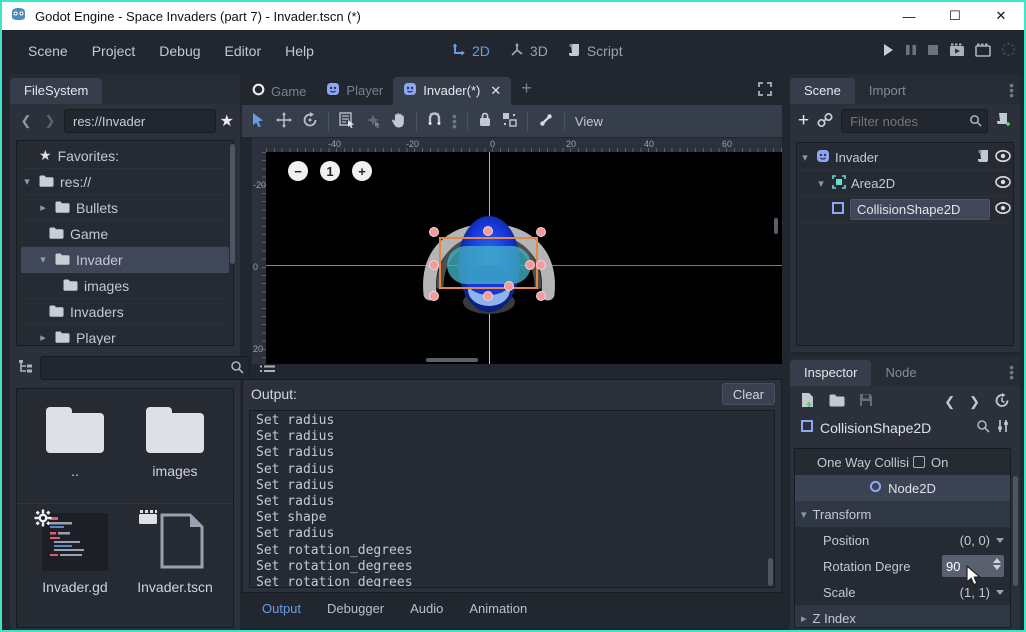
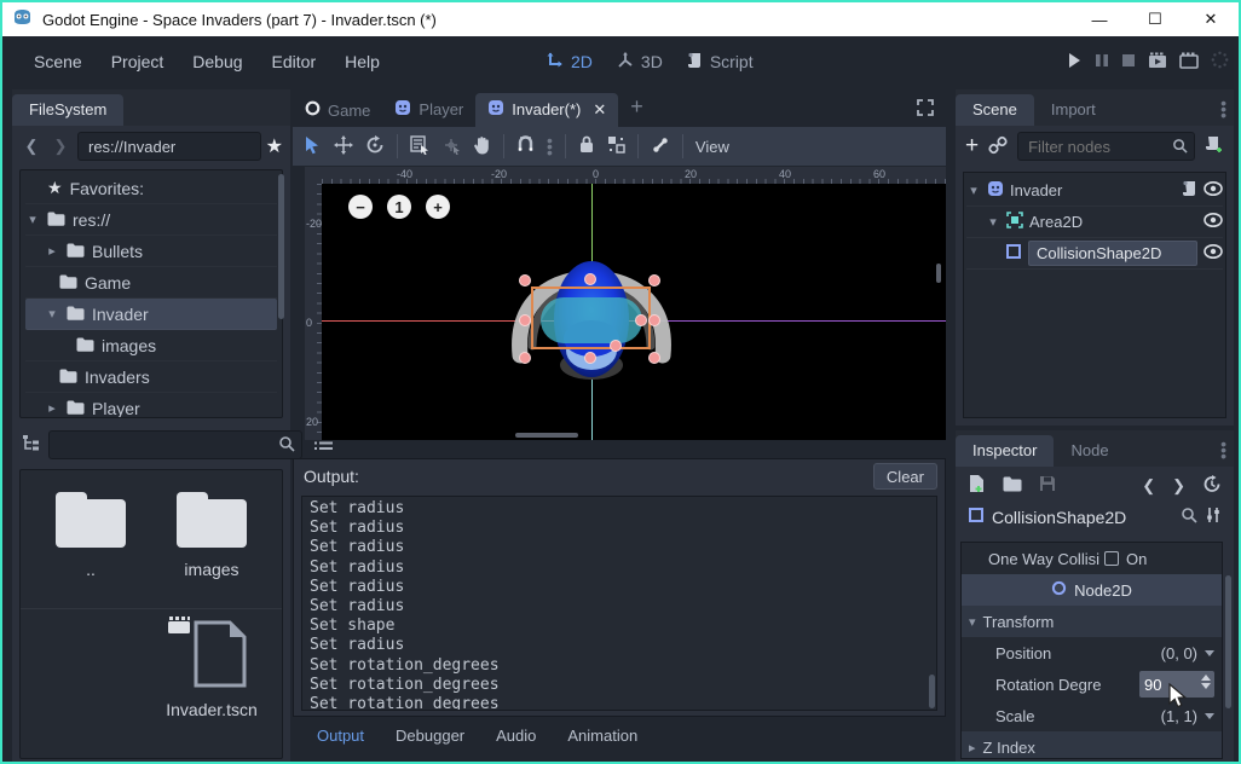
  Godot Engine - Space Invaders (part 7) - Invader.tscn (*)
  —
  ☐
  ✕
  Scene
  Project
  Debug
  Editor
  Help
  2D
  3D
  Script
  FileSystem
  ❮
  ❯
  res://Invader
  ★
  ★
  Favorites:
  ▾
  res://
  ▸
  Bullets
  Game
  ▾
  Invader
  images
  Invaders
  ▸
  Player
  ..
  images
- Invader.gd
  Invader.tscn
  Game
  Player
  Invader(*)
  ✕
  +
  •
  •
  •
  View
  -40
  -20
  0
  20
  40
  60
  -20
  0
  20
  −
  1
  +
  Output:
  Clear
  Set radius
  Set radius
  Set radius
  Set radius
  Set radius
  Set radius
  Set shape
  Set radius
  Set rotation_degrees
  Set rotation_degrees
  Set rotation_degrees
  Output
  Debugger
  Audio
  Animation
  Scene
  Import
  •
  •
  •
  +
  Filter nodes
  ▾
  Invader
  ▾
  Area2D
  CollisionShape2D
  Inspector
  Node
  •
  •
  •
  ❮
  ❯
  CollisionShape2D
  One Way Collisi
  On
  Node2D
  ▾
  Transform
  Position
  (0, 0)
  Rotation Degre
  90
  Scale
  (1, 1)
  ▸
  Z Index
